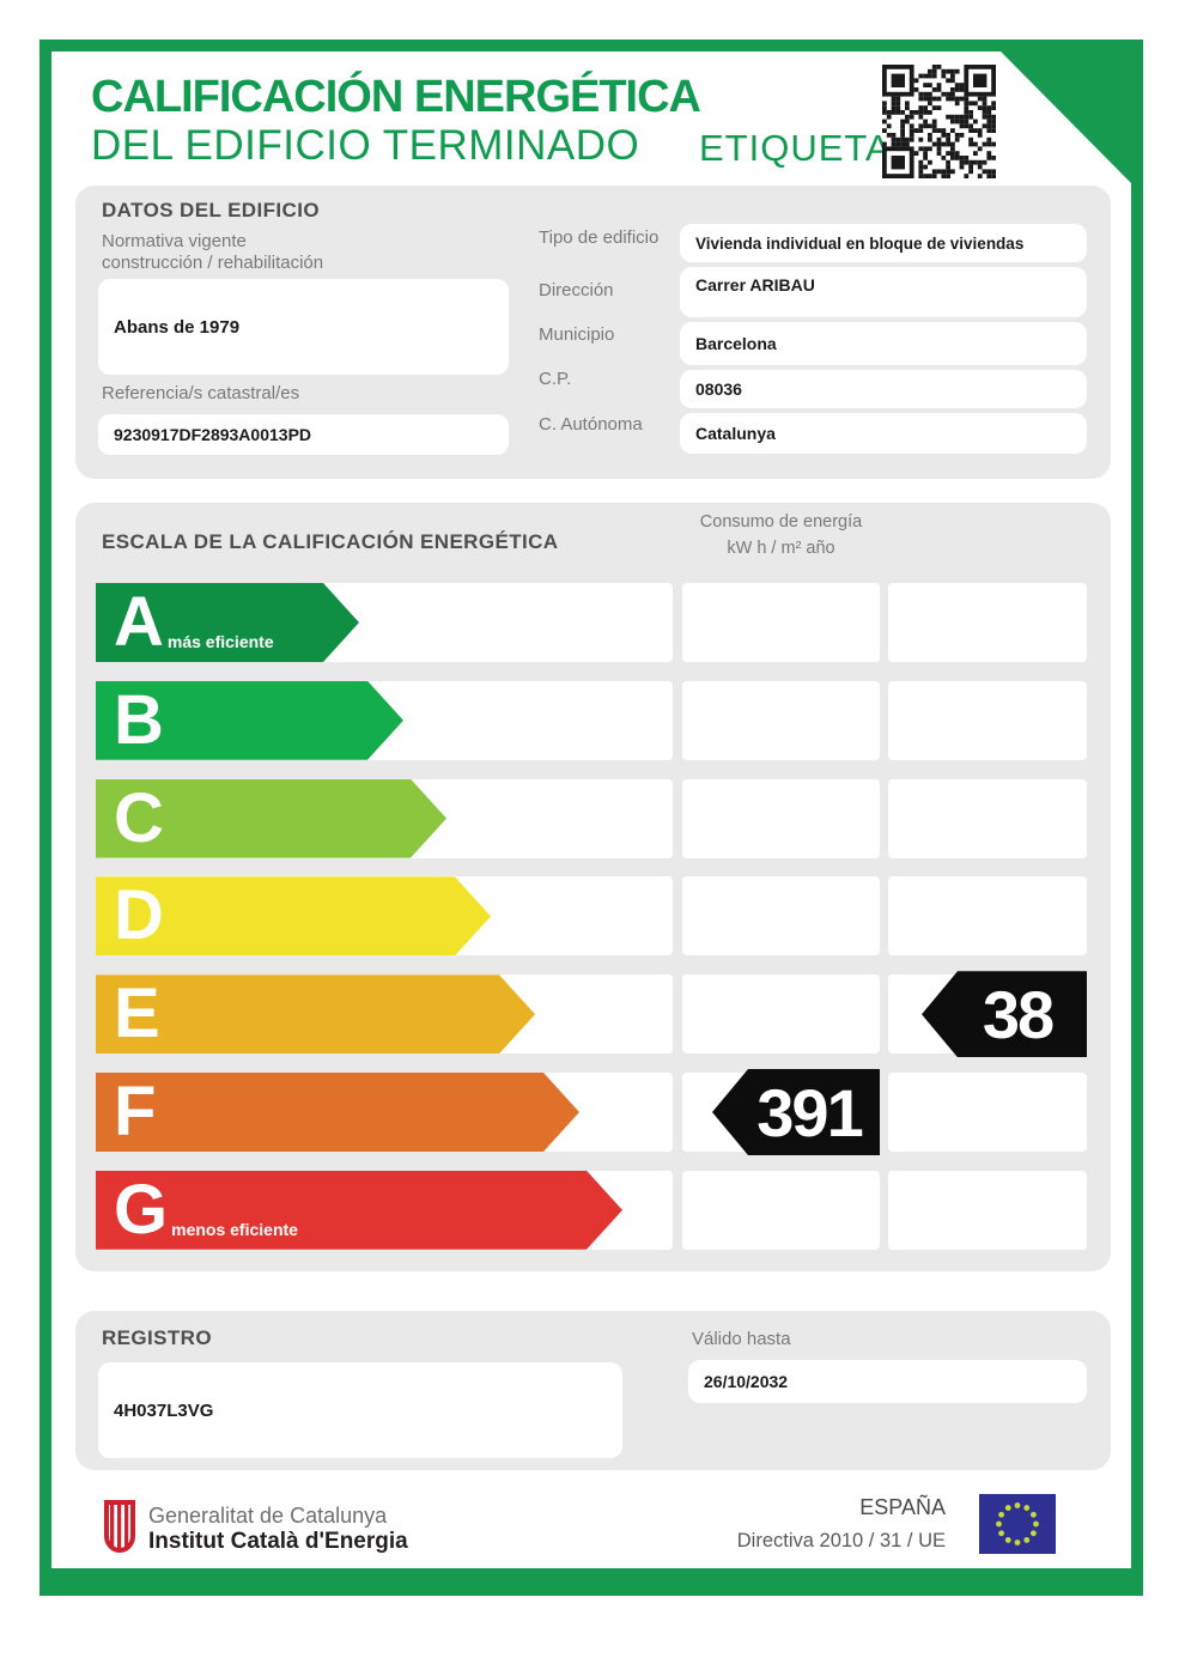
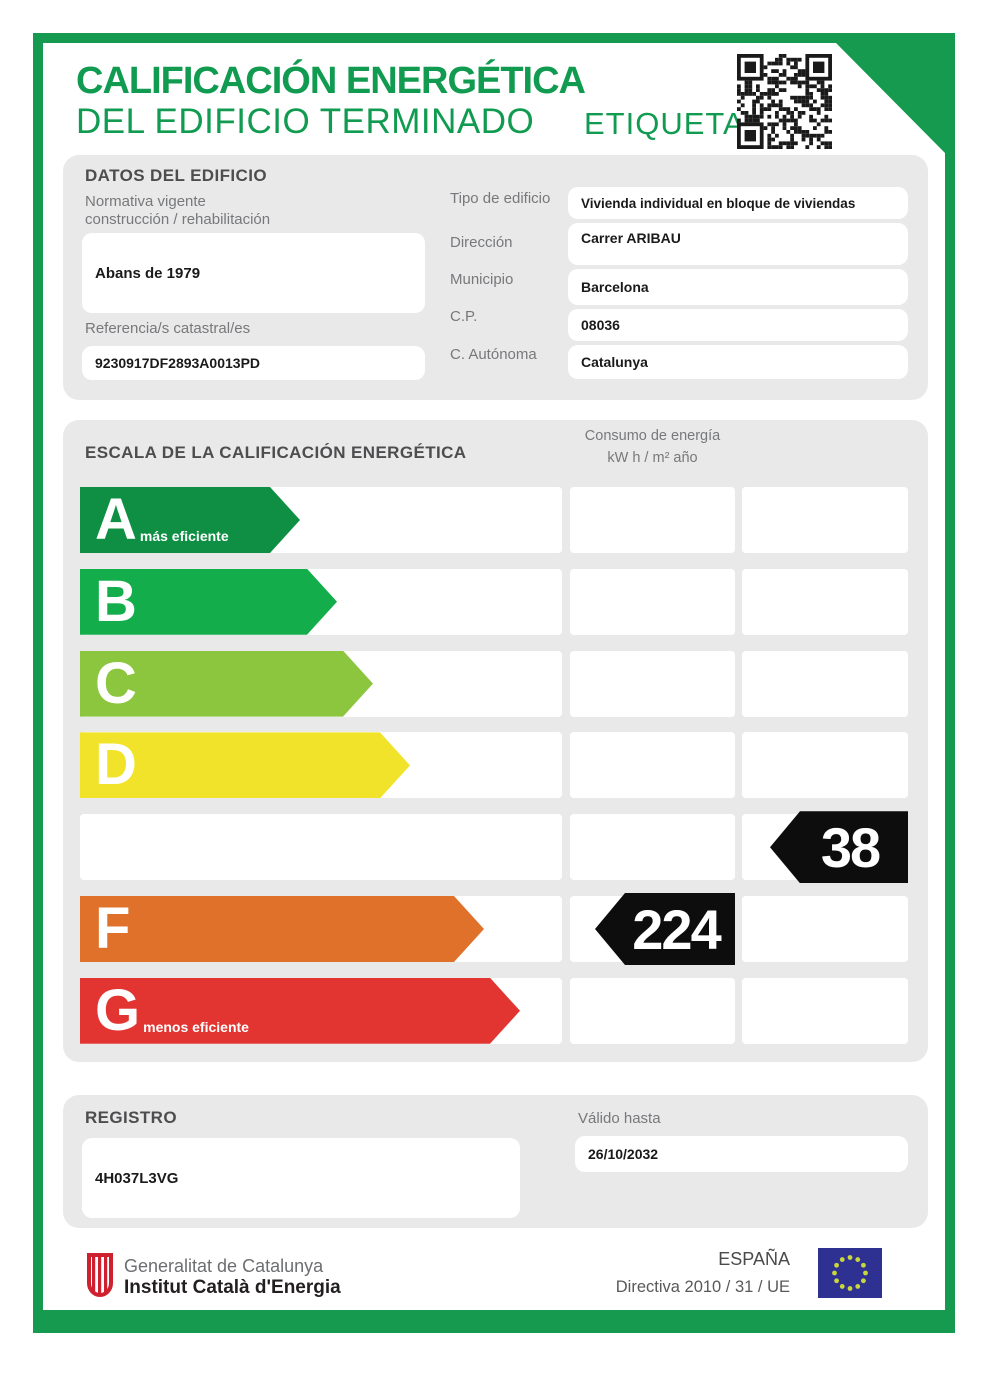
  CALIFICACIÓN ENERGÉTICA
  DEL EDIFICIO TERMINADO
  ETIQUETA
  DATOS DEL EDIFICIO
  Normativa vigente
  construcción / rehabilitación
  Abans de 1979
  Referencia/s catastral/es
  9230917DF2893A0013PD
  Tipo de edificio
  Vivienda individual en bloque de viviendas
  Dirección
  Carrer ARIBAU
  Municipio
  Barcelona
  C.P.
  08036
  C. Autónoma
  Catalunya
  ESCALA DE LA CALIFICACIÓN ENERGÉTICA
  Consumo de energía
  kW h / m² año
  A
  más eficiente
  B
  C
  D
  38
- E
- 391
+ 224
  F
  G
  menos eficiente
  REGISTRO
  4H037L3VG
  Válido hasta
  26/10/2032
  Generalitat de Catalunya
  Institut Català d'Energia
  ESPAÑA
  Directiva 2010 / 31 / UE
